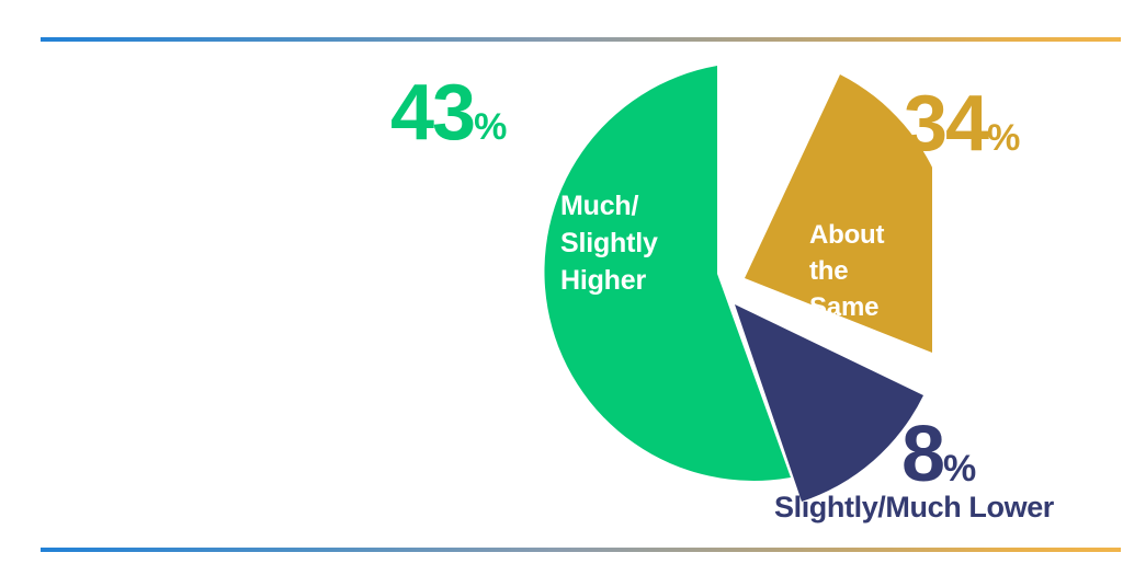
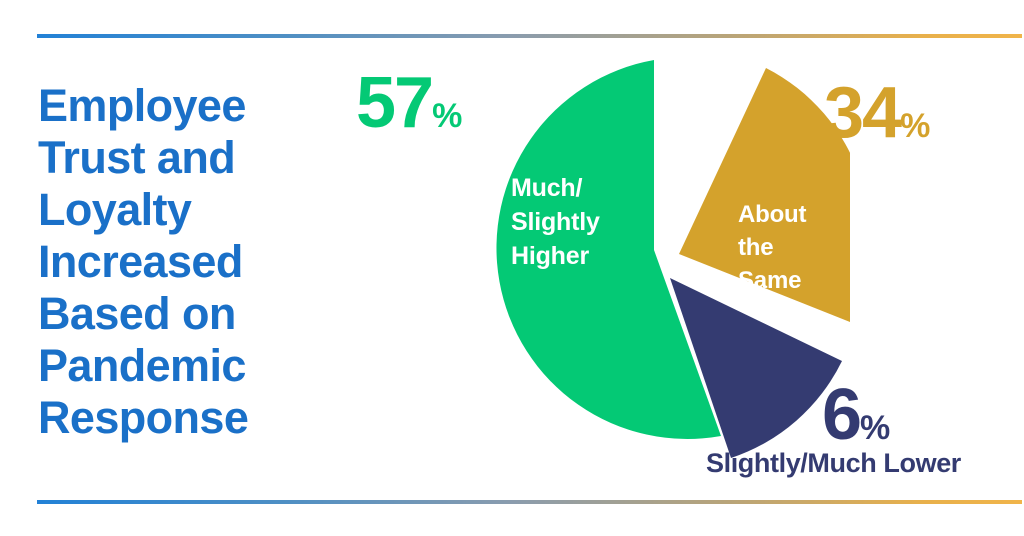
+ Employee Trust and Loyalty Increased Based on Pandemic Response
  Much/
  Slightly
  Higher
  About
  the
  Same
- 43%
+ 57%
  34%
- 8%
+ 6%
  Slightly/Much Lower
